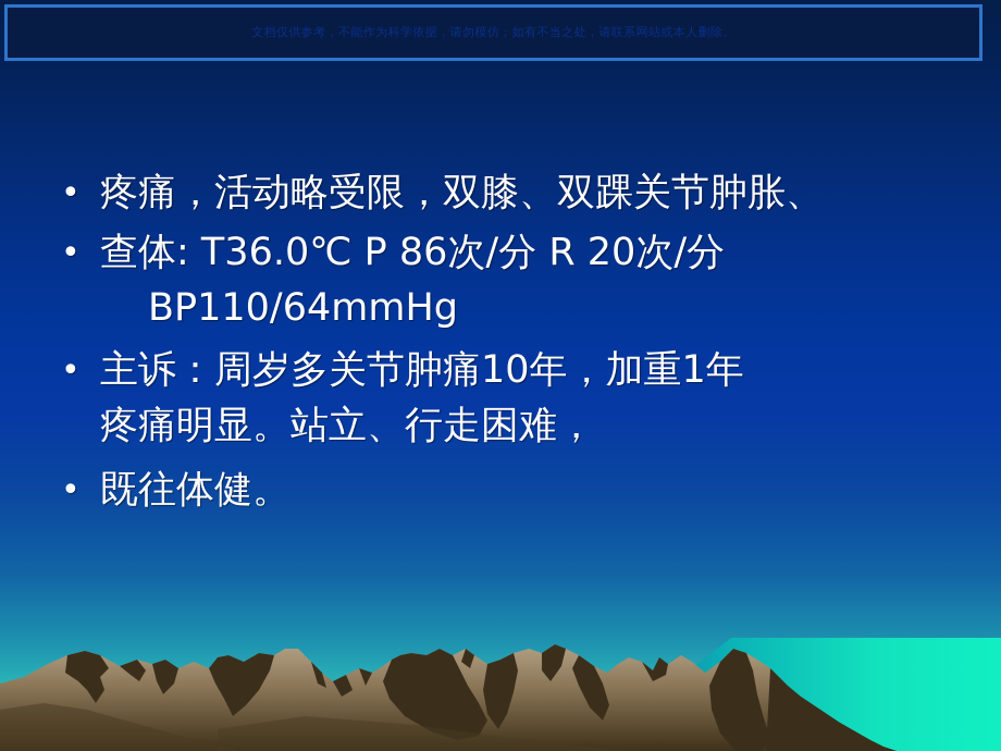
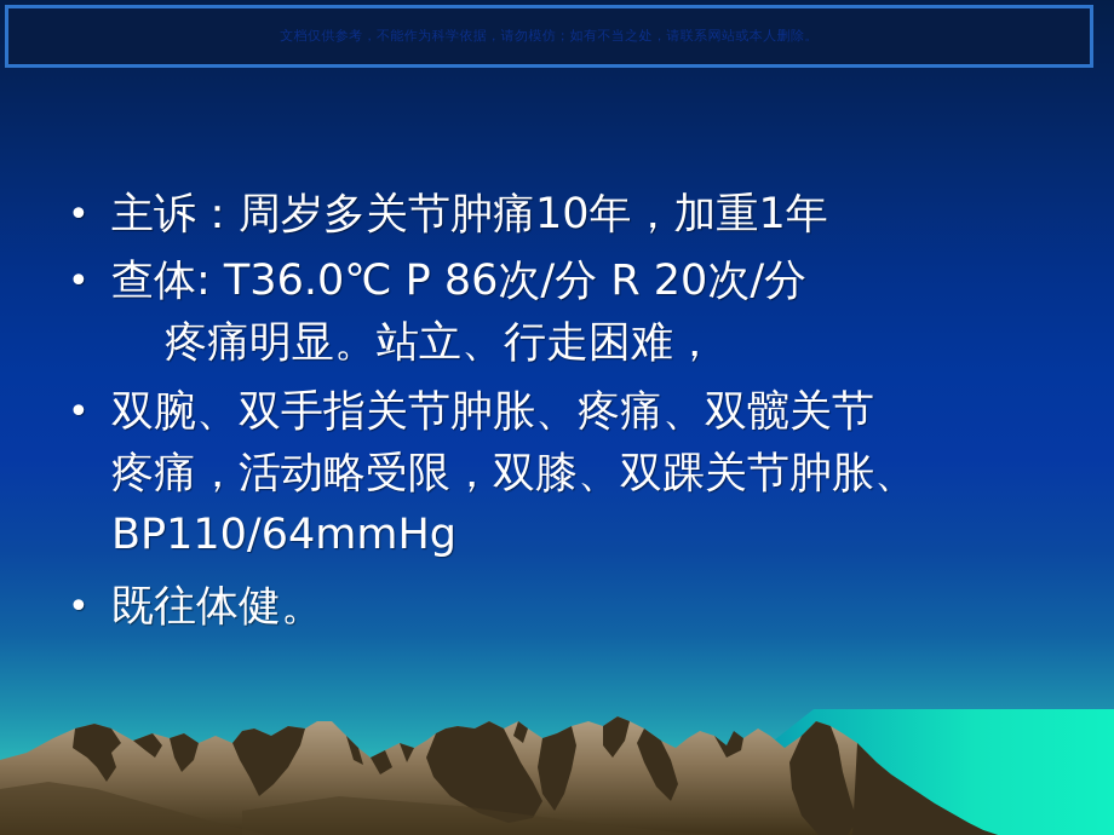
  文档仅供参考，不能作为科学依据，请勿模仿；如有不当之处，请联系网站或本人删除。
  •
- 疼痛，活动略受限，双膝、双踝关节肿胀、
+ 主诉：周岁多关节肿痛10年，加重1年
  •
  查体: T36.0℃ P 86次/分 R 20次/分
- BP110/64mmHg
+ 疼痛明显。站立、行走困难，
  •
+ 双腕、双手指关节肿胀、疼痛、双髋关节
- 主诉：周岁多关节肿痛10年，加重1年
+ 疼痛，活动略受限，双膝、双踝关节肿胀、
- 疼痛明显。站立、行走困难，
+ BP110/64mmHg
  •
  既往体健。
